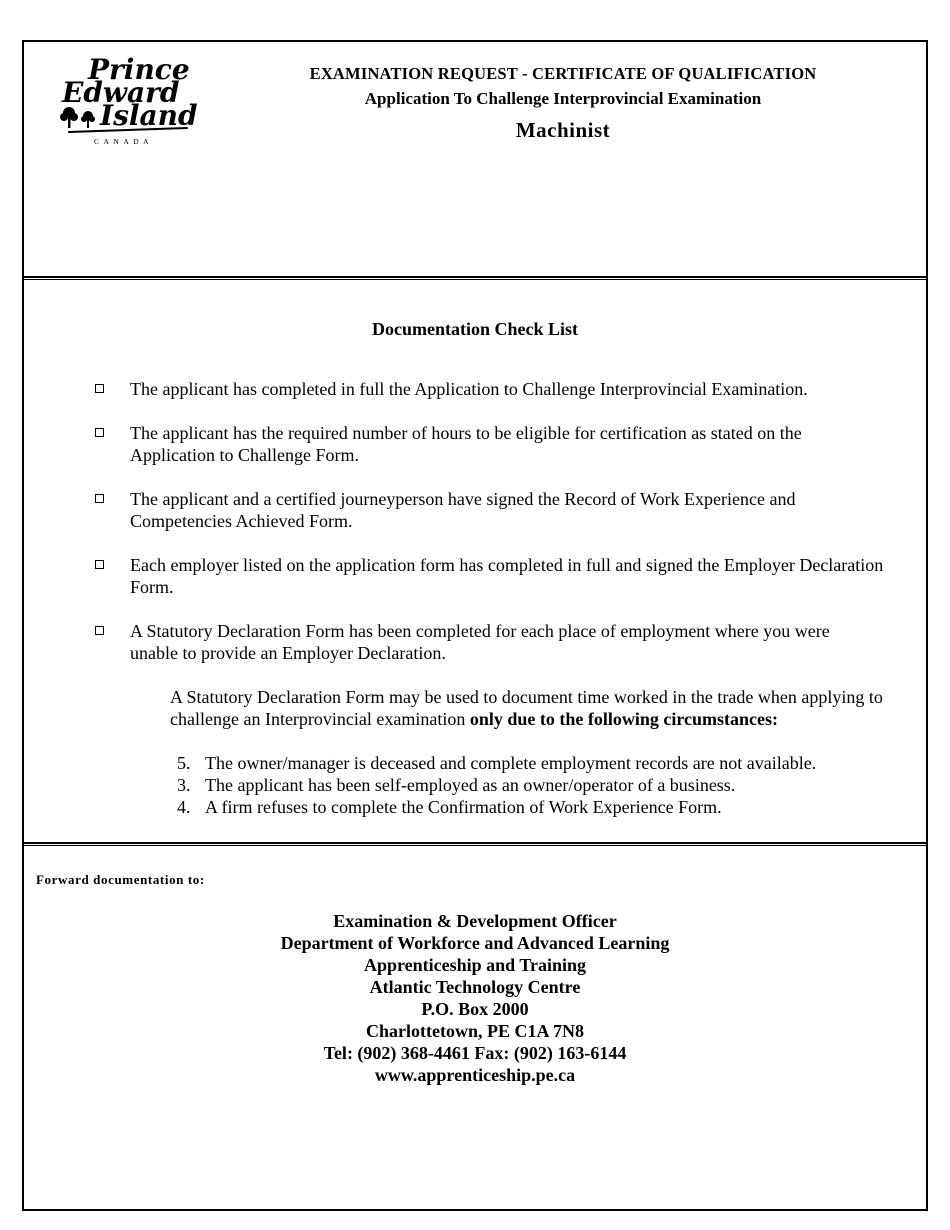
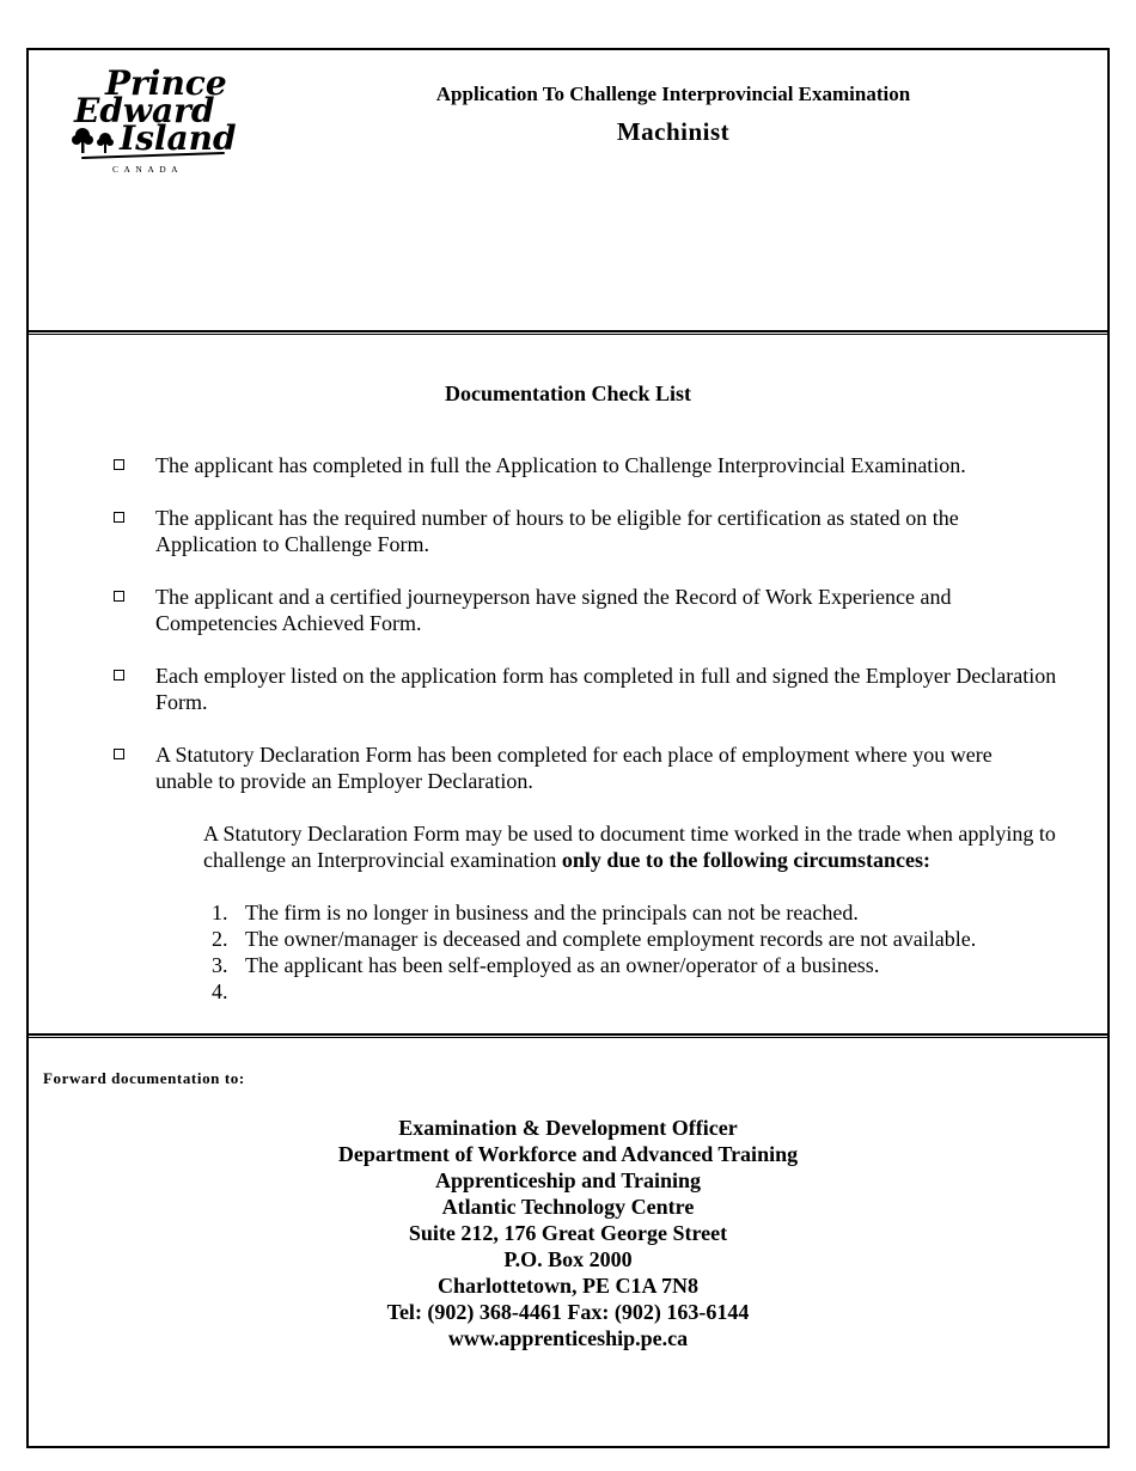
  Prince
  Edward
  Island
  CANADA
- EXAMINATION REQUEST - CERTIFICATE OF QUALIFICATION
  Application To Challenge Interprovincial Examination
  Machinist
  Documentation Check List
  The applicant has completed in full the Application to Challenge Interprovincial Examination.
  The applicant has the required number of hours to be eligible for certification as stated on the
  Application to Challenge Form.
  The applicant and a certified journeyperson have signed the Record of Work Experience and
  Competencies Achieved Form.
  Each employer listed on the application form has completed in full and signed the Employer Declaration
  Form.
  A Statutory Declaration Form has been completed for each place of employment where you were
  unable to provide an Employer Declaration.
  A Statutory Declaration Form may be used to document time worked in the trade when applying to
  challenge an Interprovincial examination only due to the following circumstances:
+ 1.
+ The firm is no longer in business and the principals can not be reached.
- 5.
+ 2.
  The owner/manager is deceased and complete employment records are not available.
  3.
  The applicant has been self-employed as an owner/operator of a business.
  4.
- A firm refuses to complete the Confirmation of Work Experience Form.
  Forward documentation to:
  Examination & Development Officer
- Department of Workforce and Advanced Learning
+ Department of Workforce and Advanced Training
  Apprenticeship and Training
  Atlantic Technology Centre
+ Suite 212, 176 Great George Street
  P.O. Box 2000
  Charlottetown, PE C1A 7N8
  Tel: (902) 368-4461 Fax: (902) 163-6144
  www.apprenticeship.pe.ca
